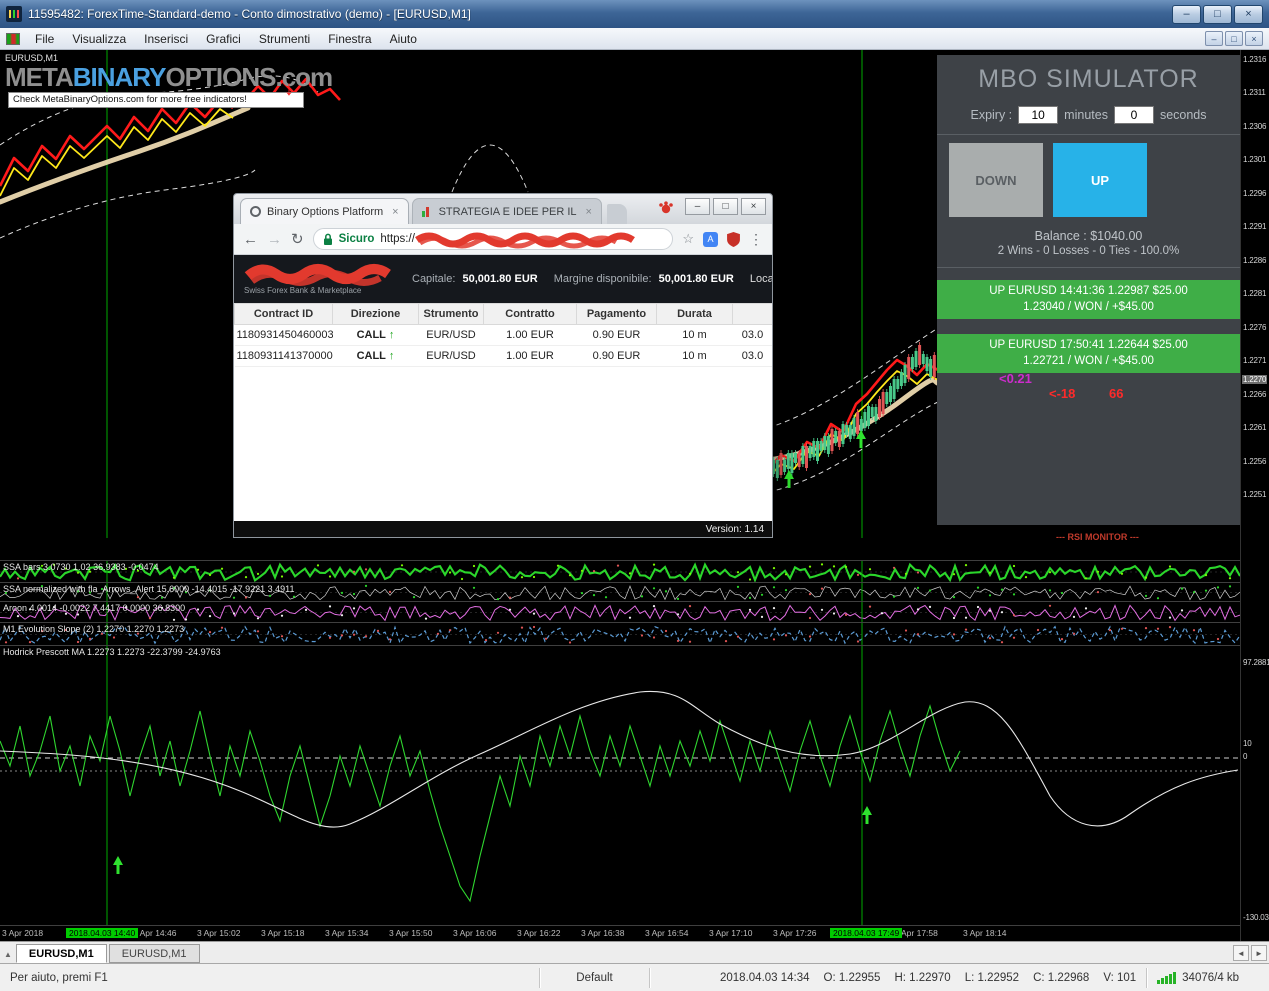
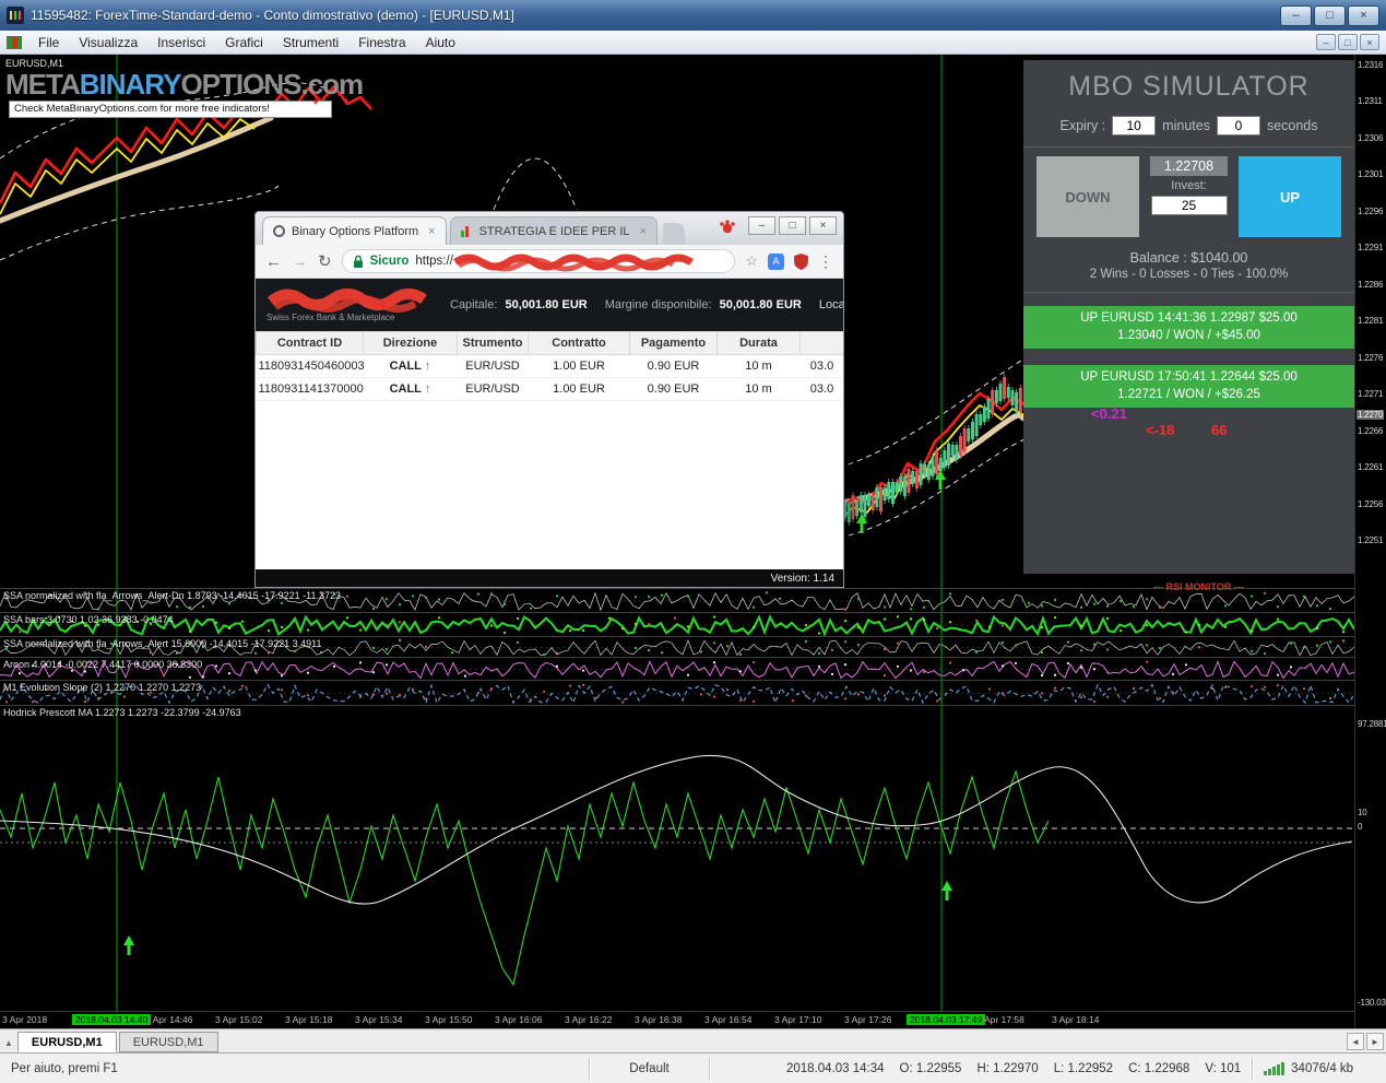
  11595482: ForexTime-Standard-demo - Conto dimostrativo (demo) - [EURUSD,M1]
  –
  □
  ×
  File
  Visualizza
  Inserisci
  Grafici
  Strumenti
  Finestra
  Aiuto
  –
  □
  ×
  EURUSD,M1
  METABINARYOPTIONS.com
  Check MetaBinaryOptions.com for more free indicators!
  ↓
  MBO SIMULATOR
  Expiry :
  10
  minutes
  0
  seconds
  DOWN
+ 1.22708
+ Invest:
+ 25
  UP
  Balance : $1040.00
  2 Wins - 0 Losses - 0 Ties - 100.0%
  UP EURUSD 14:41:36 1.22987 $25.00
  1.23040 / WON / +$45.00
  UP EURUSD 17:50:41 1.22644 $25.00
- 1.22721 / WON / +$45.00
+ 1.22721 / WON / +$26.25
  <0.21
  <-18
  66
  Binary Options Platform
  ×
  STRATEGIA E IDEE PER IL
  ×
  –
  □
  ×
  ←
  →
  ↻
  Sicuro
  https://
  ☆
  A
  ⋮
  Swiss Forex Bank & Marketplace
  Capitale: 50,001.80 EUR
  Margine disponibile: 50,001.80 EUR
  Loca
  Contract ID	Direzione	Strumento	Contratto	Pagamento	Durata
  1180931450460003	CALL ↑	EUR/USD	1.00 EUR	0.90 EUR	10 m	03.0
  1180931141370000	CALL ↑	EUR/USD	1.00 EUR	0.90 EUR	10 m	03.0
  Version: 1.14
+ SSA normalized with fla_Arrows_Alert-Dn 1.8793 -14.4015 -17.9221 -11.3723
  SSA bars 3.0730 1.02 36.9383 -0.0474
  SSA normalized with fla_Arrows_Alert 15.6000 -14.4015 -17.9221 3.4911
  Aroon 4.0014 -0.0022 7.4417 0.0000 36.8300
  M1 Evolution Slope (2) 1.2270 1.2270 1.2273
  Hodrick Prescott MA 1.2273 1.2273 -22.3799 -24.9763
  3 Apr 2018
  2018.04.03 14:40
  Apr 14:46
  3 Apr 15:02
  3 Apr 15:18
  3 Apr 15:34
  3 Apr 15:50
  3 Apr 16:06
  3 Apr 16:22
  3 Apr 16:38
  3 Apr 16:54
  3 Apr 17:10
  3 Apr 17:26
  2018.04.03 17:49
  Apr 17:58
  3 Apr 18:14
  1.2316
  1.2311
  1.2306
  1.2301
  1.2296
  1.2291
  1.2286
  1.2281
  1.2276
  1.2271
  1.2266
  1.2261
  1.2256
  1.2251
  1.2270
  97.2881
  10
  0
  -130.03
  --- RSI MONITOR ---
  ▲
  EURUSD,M1
  EURUSD,M1
  ◄
  ►
  Per aiuto, premi F1
  Default
  2018.04.03 14:34
  O: 1.22955
  H: 1.22970
  L: 1.22952
  C: 1.22968
  V: 101
  34076/4 kb
